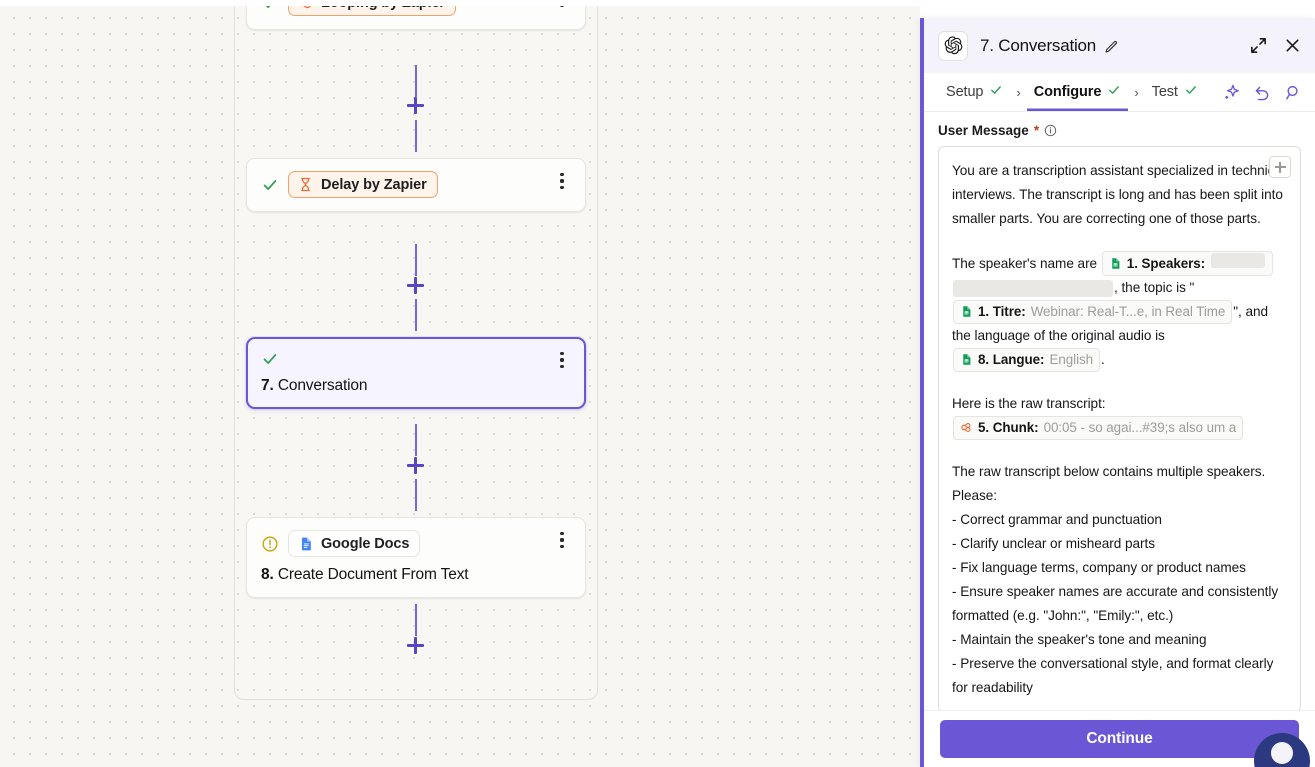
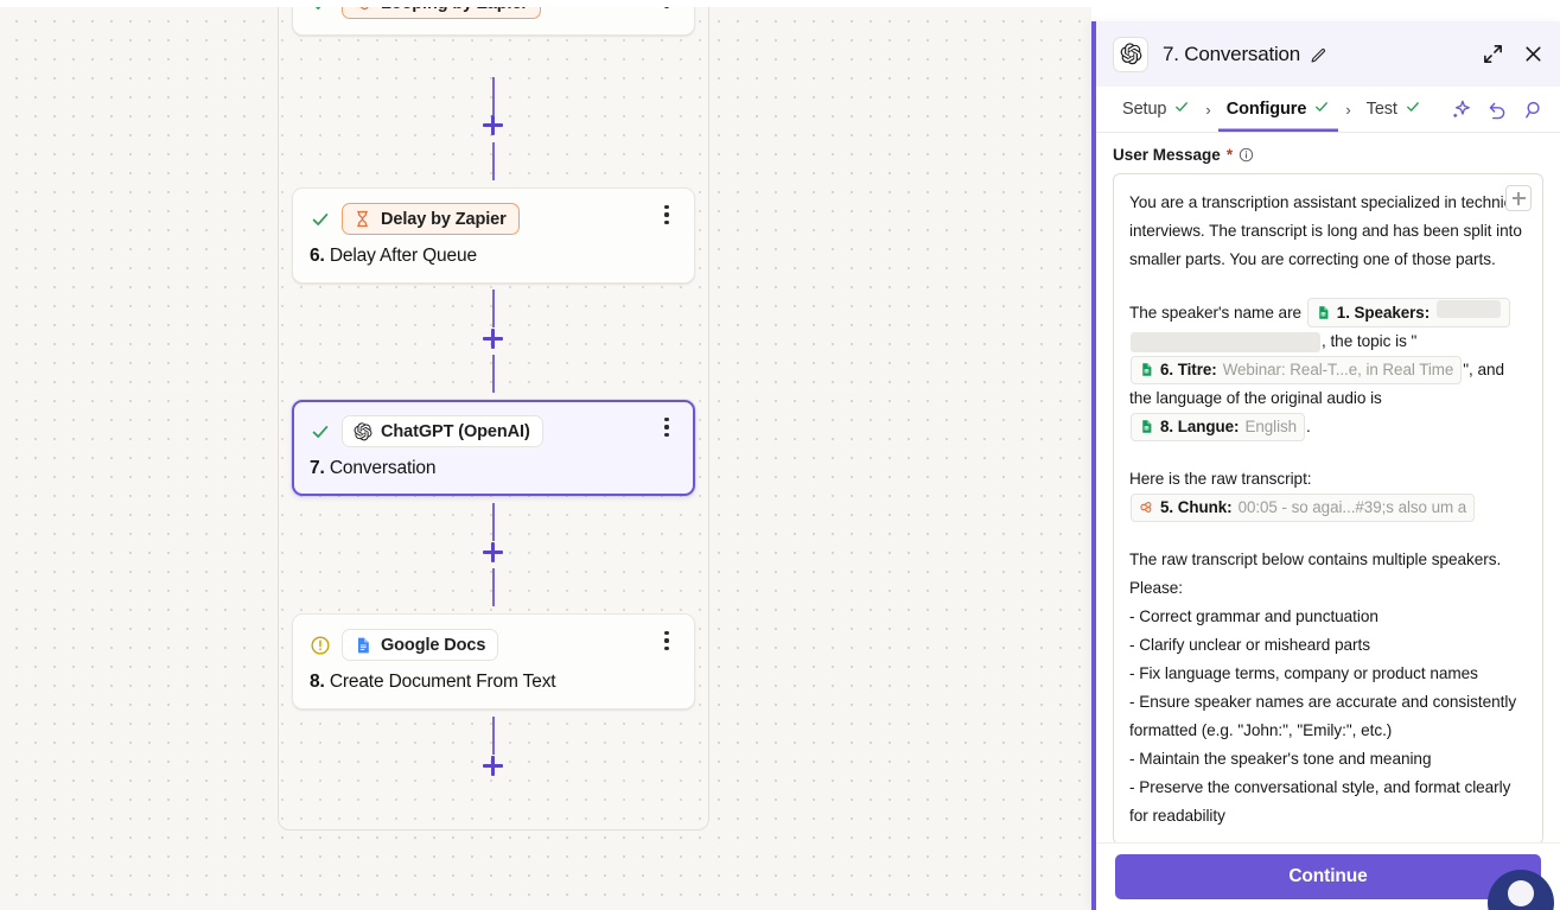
  Delay by Zapier
+ 6. Delay After Queue
+ ChatGPT (OpenAI)
  7. Conversation
  Google Docs
  8. Create Document From Text
  7. Conversation
  Setup
  ›
  Configure
  ›
  Test
  User Message
  *
  You are a transcription assistant specialized in techni interviews. The transcript is long and has been split into smaller parts. You are correcting one of those parts.
  The speaker's name are
  1. Speakers:
  , the topic is "
- 1. Titre:
+ 6. Titre:
  Webinar: Real-T...e, in Real Time
  ", and the language of the original audio is
  8. Langue:
  English
  .
  Here is the raw transcript:
  5. Chunk:
  00:05 - so agai...#39;s also um a
  The raw transcript below contains multiple speakers. Please:
  - Correct grammar and punctuation
  - Clarify unclear or misheard parts
  - Fix language terms, company or product names
  - Ensure speaker names are accurate and consistently formatted (e.g. "John:", "Emily:", etc.)
  - Maintain the speaker's tone and meaning
  - Preserve the conversational style, and format clearly for readability
  Continue
